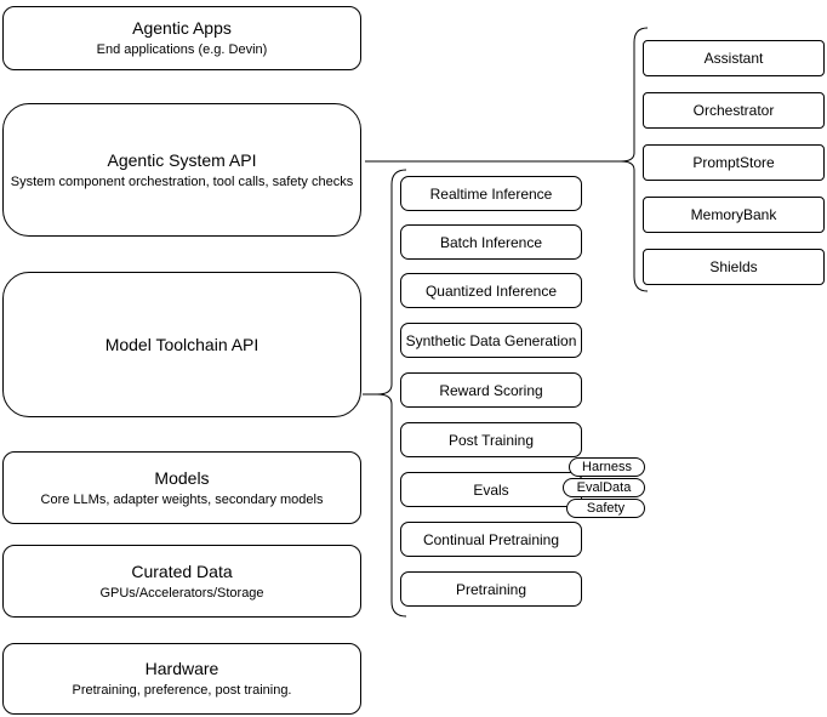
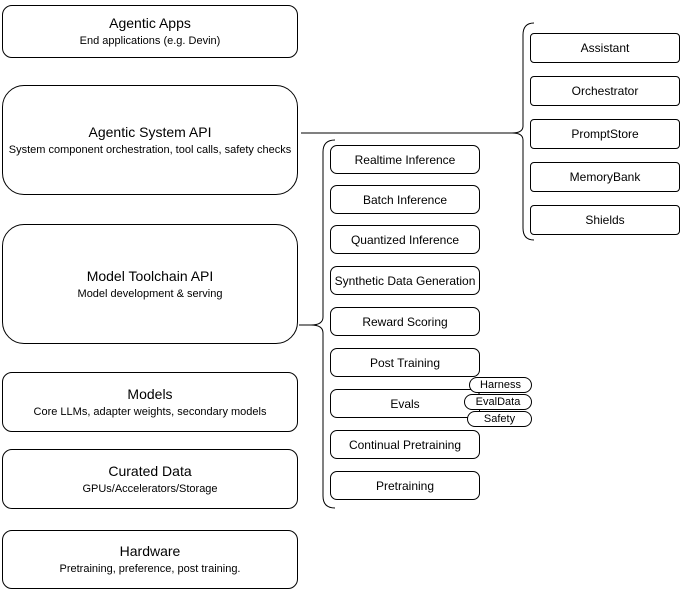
  Agentic Apps
  End applications (e.g. Devin)
  Agentic System API
  System component orchestration, tool calls, safety checks
  Model Toolchain API
+ Model development & serving
  Models
  Core LLMs, adapter weights, secondary models
  Curated Data
  GPUs/Accelerators/Storage
  Hardware
  Pretraining, preference, post training.
  Realtime Inference
  Batch Inference
  Quantized Inference
  Synthetic Data Generation
  Reward Scoring
  Post Training
  Evals
  Continual Pretraining
  Pretraining
  Harness
  EvalData
  Safety
  Assistant
  Orchestrator
  PromptStore
  MemoryBank
  Shields
